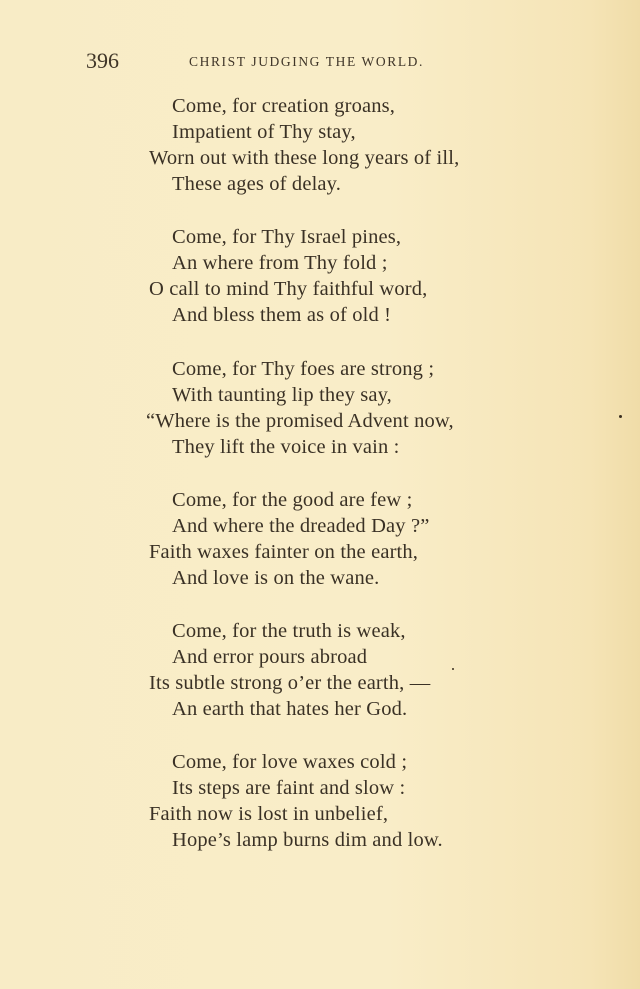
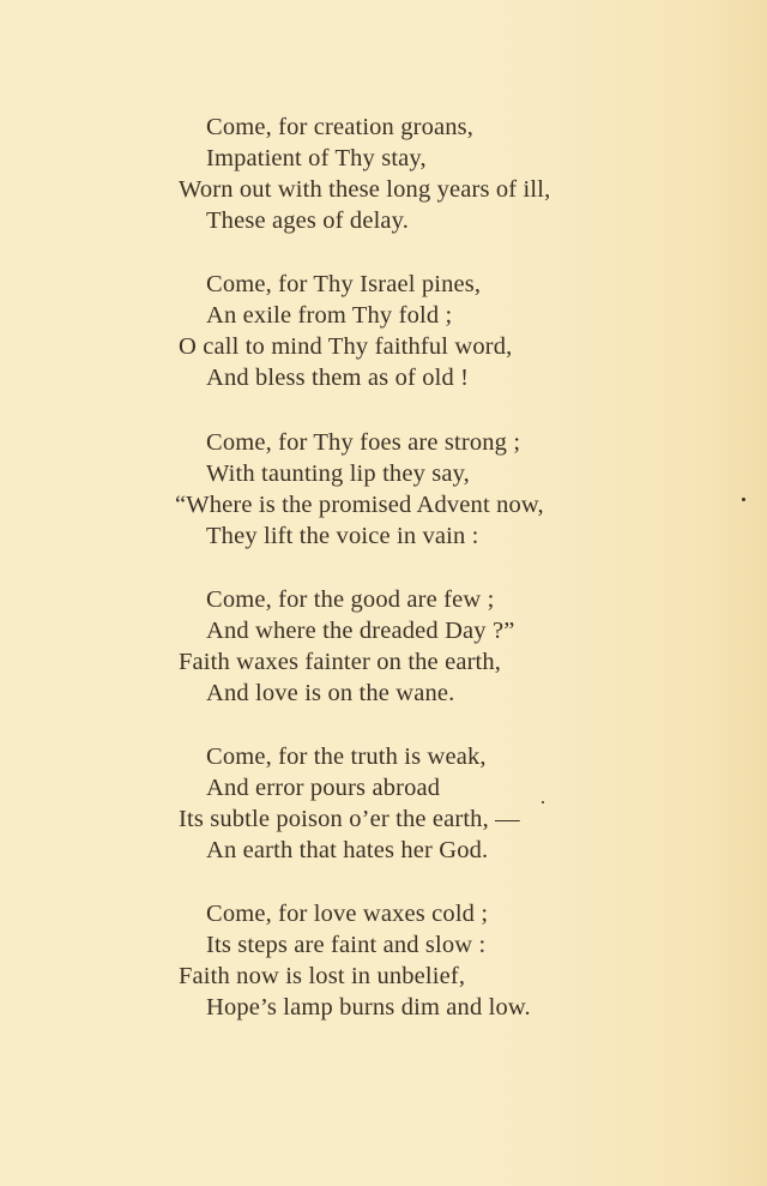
- 396
- CHRIST JUDGING THE WORLD.
  Come, for creation groans,
  Impatient of Thy stay,
  Worn out with these long years of ill,
  These ages of delay.
  Come, for Thy Israel pines,
- An where from Thy fold ;
+ An exile from Thy fold ;
  O call to mind Thy faithful word,
  And bless them as of old !
  Come, for Thy foes are strong ;
  With taunting lip they say,
  “Where is the promised Advent now,
  They lift the voice in vain :
  Come, for the good are few ;
  And where the dreaded Day ?”
  Faith waxes fainter on the earth,
  And love is on the wane.
  Come, for the truth is weak,
  And error pours abroad
- Its subtle strong o’er the earth, —
+ Its subtle poison o’er the earth, —
  An earth that hates her God.
  Come, for love waxes cold ;
  Its steps are faint and slow :
  Faith now is lost in unbelief,
  Hope’s lamp burns dim and low.
